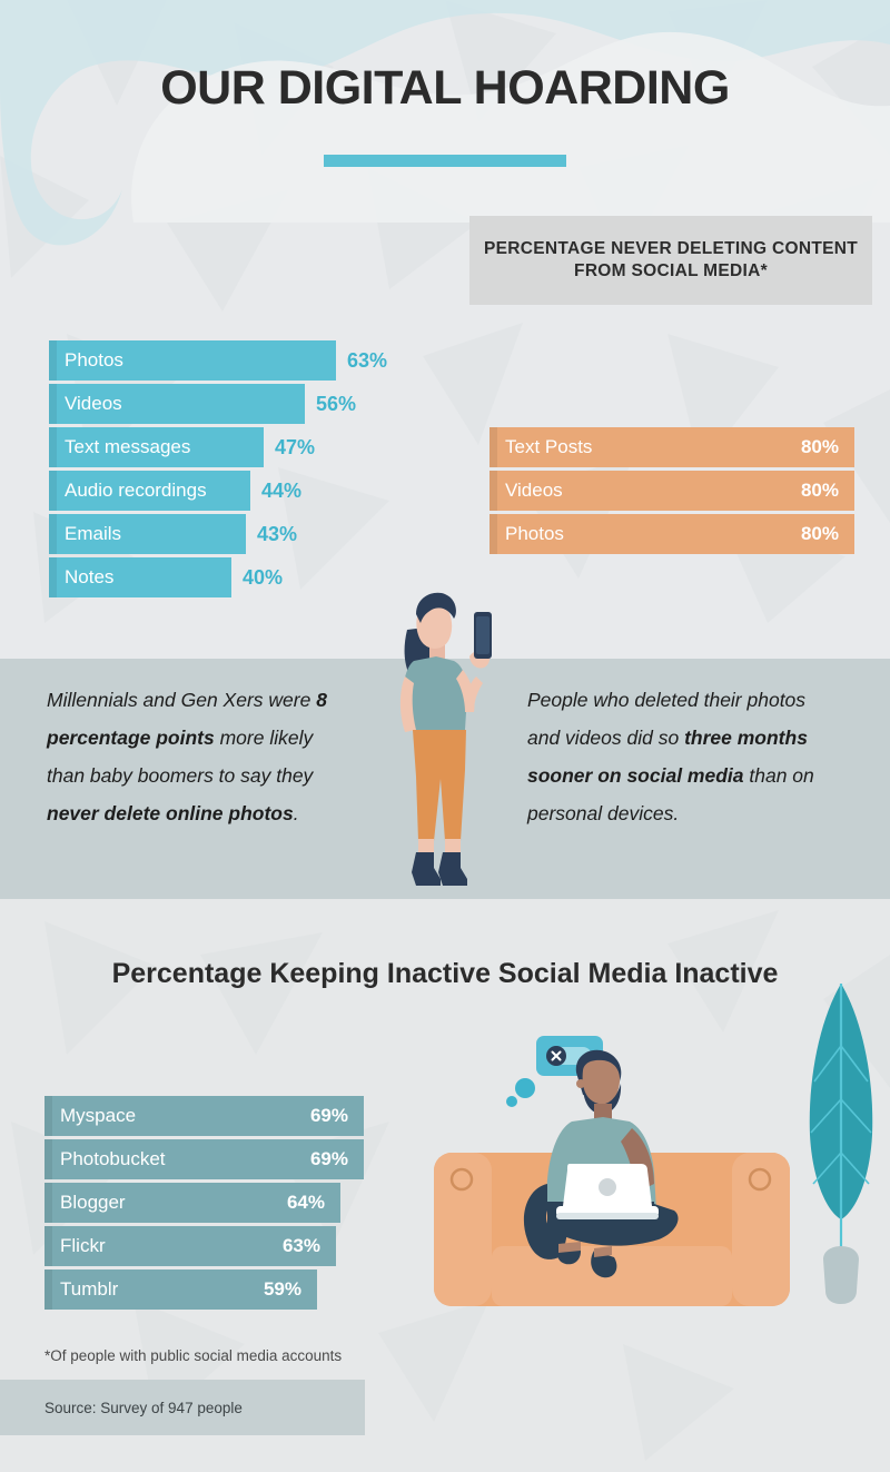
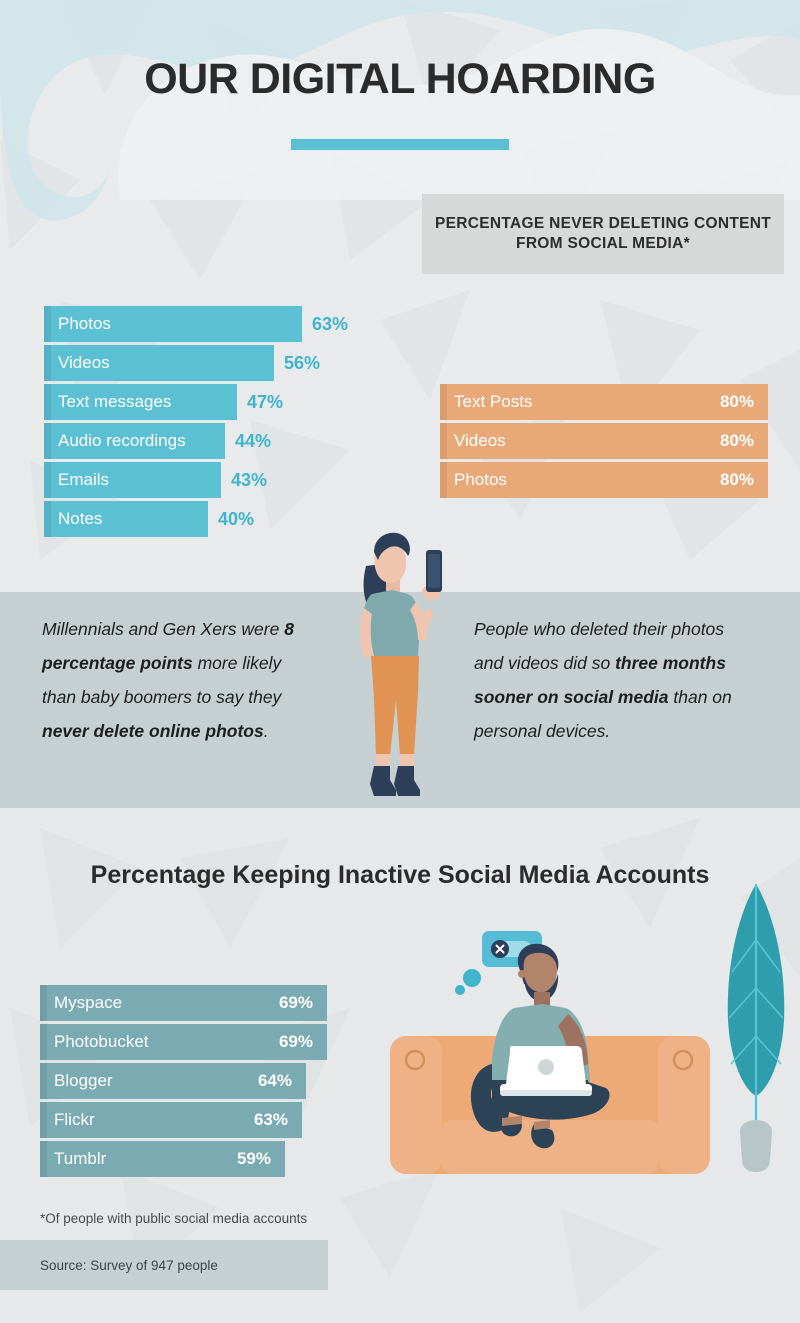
  OUR DIGITAL HOARDING
  PERCENTAGE NEVER DELETING CONTENT FROM SOCIAL MEDIA*
  Photos
  63%
  Videos
  56%
  Text messages
  47%
  Audio recordings
  44%
  Emails
  43%
  Notes
  40%
  Text Posts
  80%
  Videos
  80%
  Photos
  80%
  Millennials and Gen Xers were 8 percentage points more likely than baby boomers to say they never delete online photos.
  People who deleted their photos and videos did so three months sooner on social media than on personal devices.
- Percentage Keeping Inactive Social Media Inactive
+ Percentage Keeping Inactive Social Media Accounts
  Myspace
  69%
  Photobucket
  69%
  Blogger
  64%
  Flickr
  63%
  Tumblr
  59%
  *Of people with public social media accounts
  Source: Survey of 947 people
